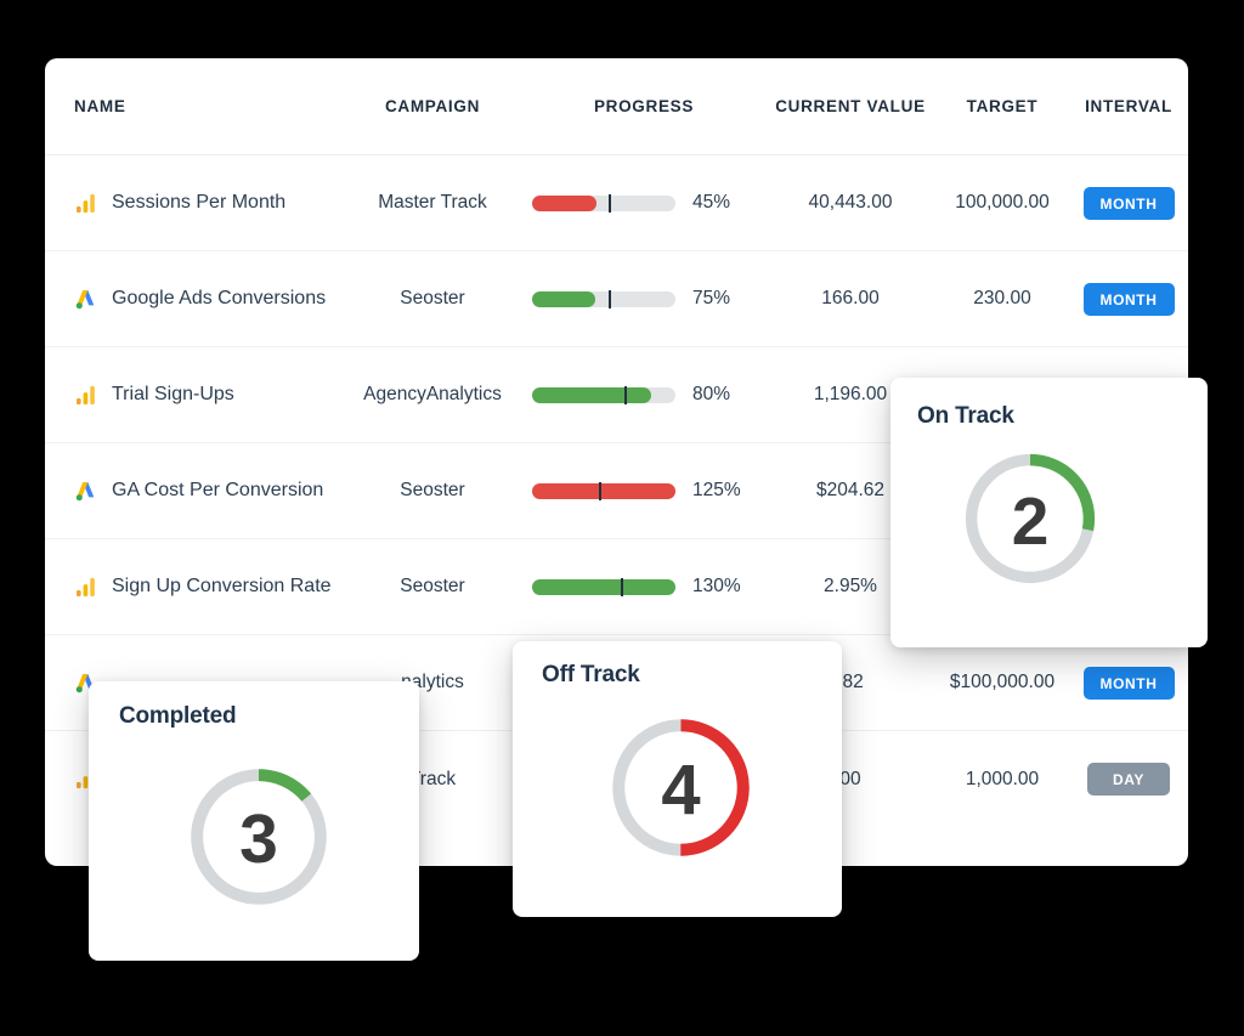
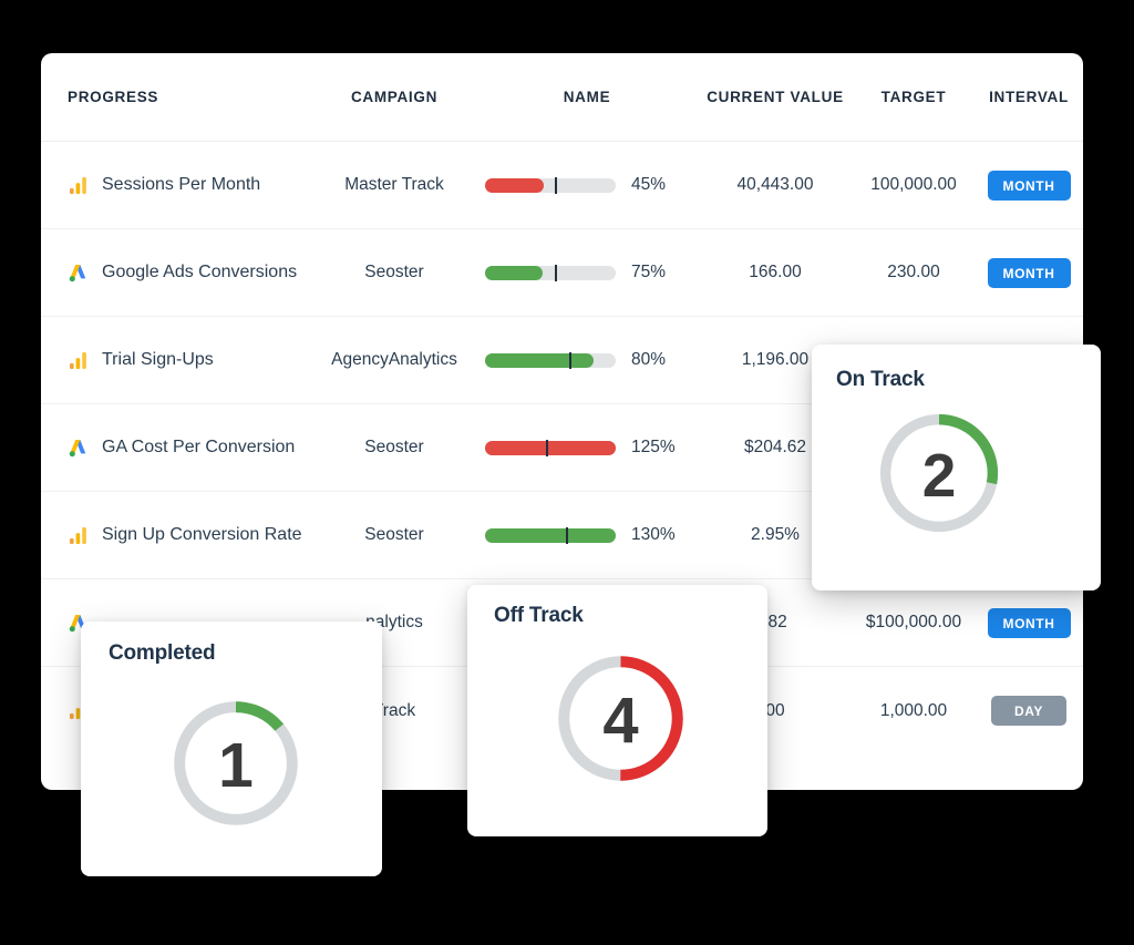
- NAME
+ PROGRESS
  CAMPAIGN
- PROGRESS
+ NAME
  CURRENT VALUE
  TARGET
  INTERVAL
  Sessions Per Month
  Master Track
  45%
  40,443.00
  100,000.00
  MONTH
  Google Ads Conversions
  Seoster
  75%
  166.00
  230.00
  MONTH
  Trial Sign-Ups
  AgencyAnalytics
  80%
  1,196.00
  GA Cost Per Conversion
  Seoster
  125%
  $204.62
  Sign Up Conversion Rate
  Seoster
  130%
  2.95%
  alytics
  $100,000.00
  MONTH
  rack
  00
  1,000.00
  DAY
  On Track
  2
  Off Track
  4
  Completed
- 3
+ 1
